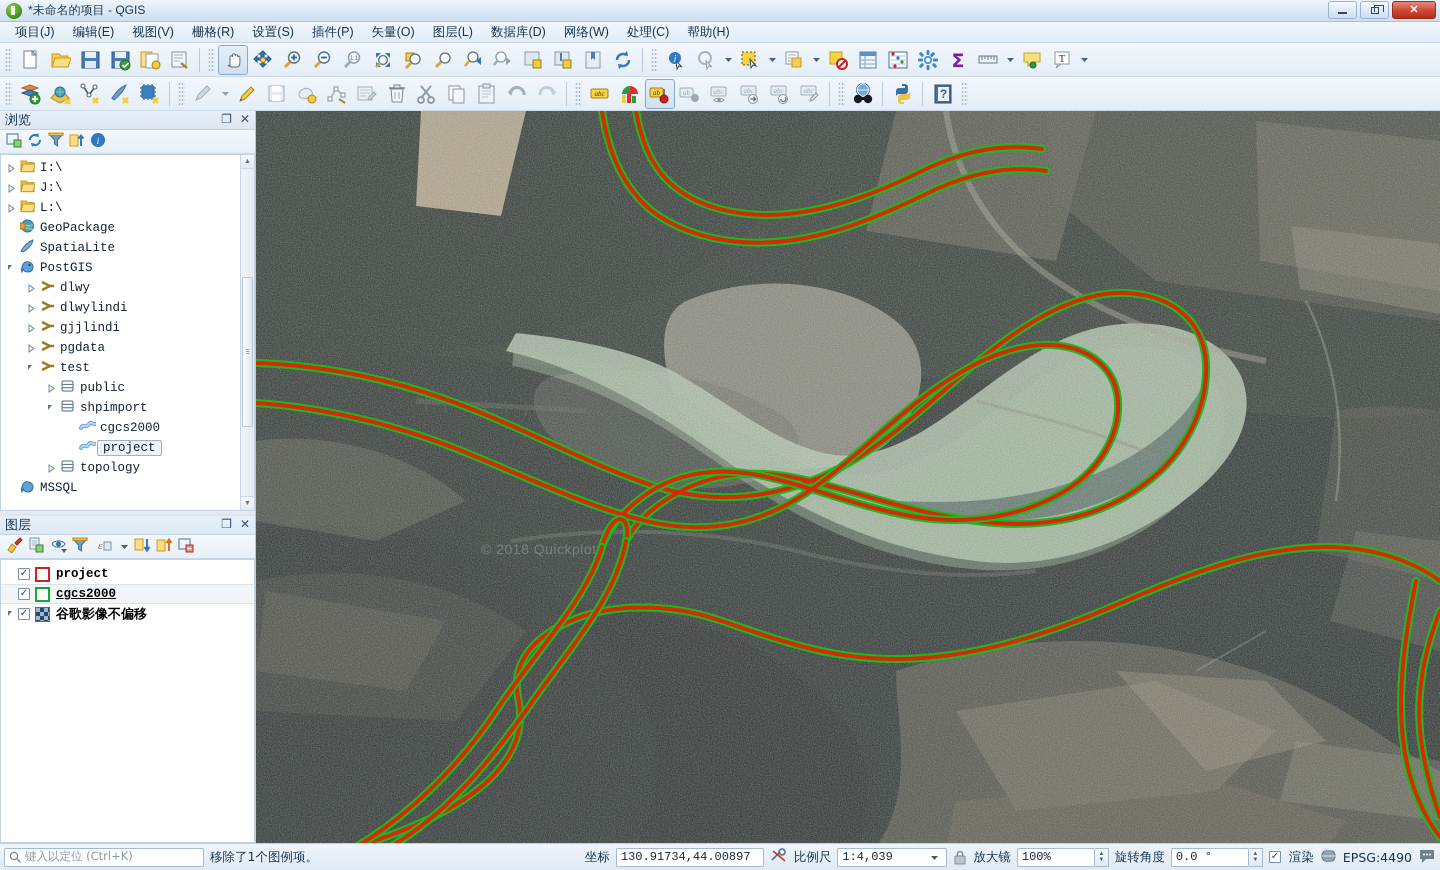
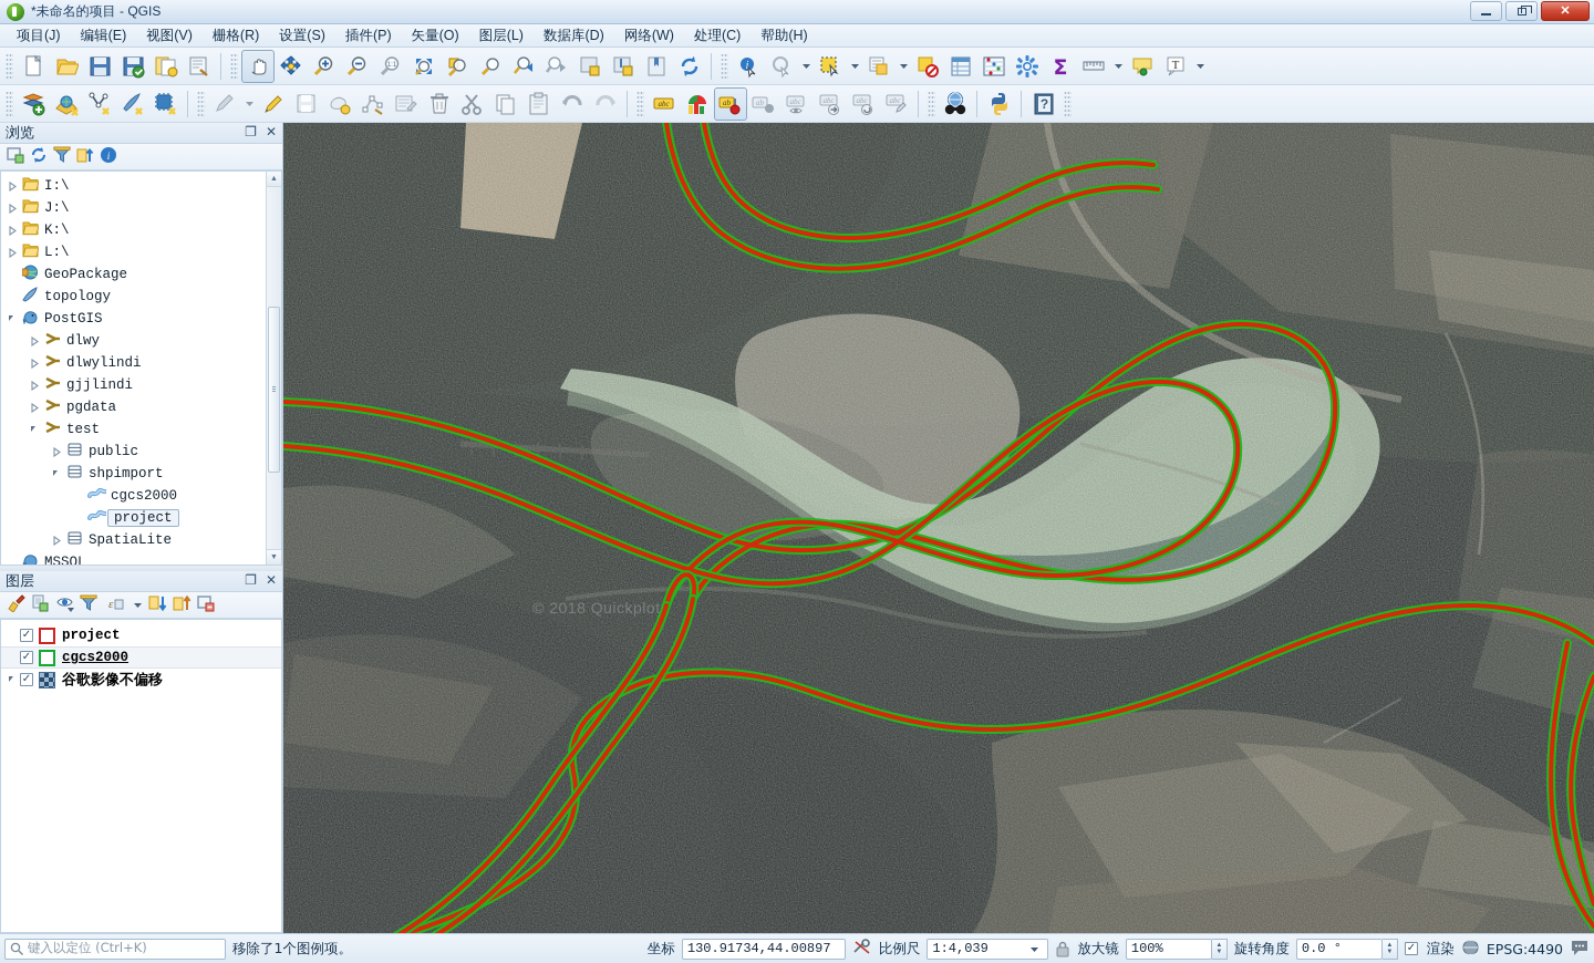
  *未命名的项目 - QGIS
  ✕
  项目(J)
  编辑(E)
  视图(V)
  栅格(R)
  设置(S)
  插件(P)
  矢量(O)
  图层(L)
  数据库(D)
  网络(W)
  处理(C)
  帮助(H)
  i
  Σ
  T
  abc
  ab
  ab
  abc
  abc
  abc
  abc
  ?
  浏览
  ❐
  ✕
  i
  I:\
  J:\
+ K:\
  L:\
  GeoPackage
- SpatiaLite
+ topology
  PostGIS
  dlwy
  dlwylindi
  gjjlindi
  pgdata
  test
  public
  shpimport
  cgcs2000
  project
- topology
+ SpatiaLite
  MSSQL
  图层
  ❐
  ✕
  ε
  project
  cgcs2000
  谷歌影像不偏移
  © 2018 Quickplot
  键入以定位 (Ctrl+K)
  移除了1个图例项。
  坐标
  130.91734,44.00897
  比例尺
  1:4,039
  放大镜
  100%
  旋转角度
  0.0 °
  渲染
  EPSG:4490
